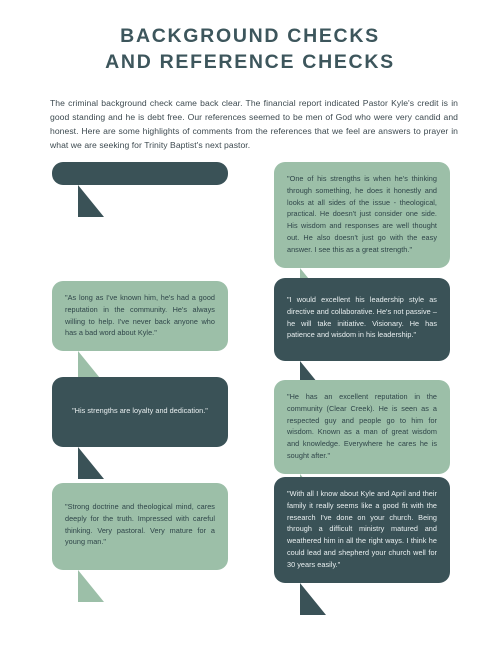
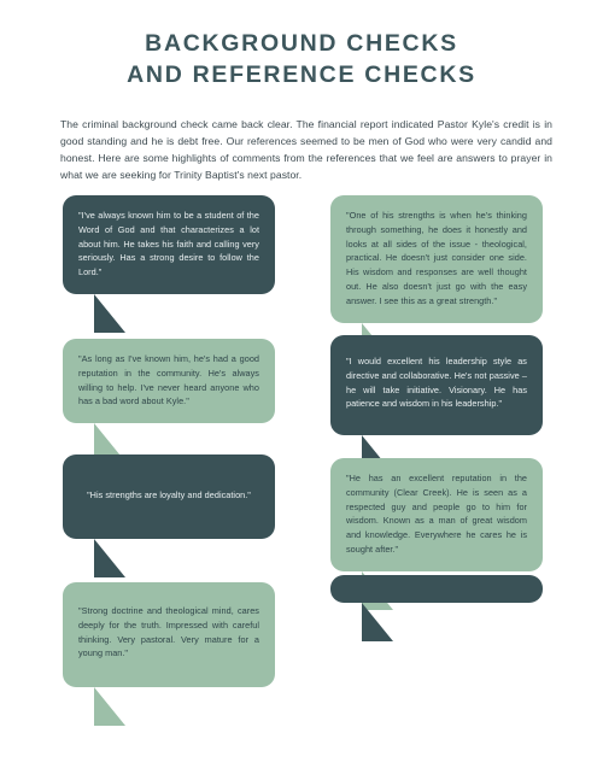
  BACKGROUND CHECKS
  AND REFERENCE CHECKS
  The criminal background check came back clear. The financial report indicated Pastor Kyle's credit is in good standing and he is debt free. Our references seemed to be men of God who were very candid and honest. Here are some highlights of comments from the references that we feel are answers to prayer in what we are seeking for Trinity Baptist's next pastor.
+ "I've always known him to be a student of the Word of God and that characterizes a lot about him. He takes his faith and calling very seriously. Has a strong desire to follow the Lord."
- "As long as I've known him, he's had a good reputation in the community. He's always willing to help. I've never back anyone who has a bad word about Kyle."
+ "As long as I've known him, he's had a good reputation in the community. He's always willing to help. I've never heard anyone who has a bad word about Kyle."
  "His strengths are loyalty and dedication."
  "Strong doctrine and theological mind, cares deeply for the truth. Impressed with careful thinking. Very pastoral. Very mature for a young man."
  "One of his strengths is when he's thinking through something, he does it honestly and looks at all sides of the issue - theological, practical. He doesn't just consider one side. His wisdom and responses are well thought out. He also doesn't just go with the easy answer. I see this as a great strength."
  "I would excellent his leadership style as directive and collaborative. He's not passive – he will take initiative. Visionary. He has patience and wisdom in his leadership."
  "He has an excellent reputation in the community (Clear Creek). He is seen as a respected guy and people go to him for wisdom. Known as a man of great wisdom and knowledge. Everywhere he cares he is sought after."
- "With all I know about Kyle and April and their family it really seems like a good fit with the research I've done on your church. Being through a difficult ministry matured and weathered him in all the right ways. I think he could lead and shepherd your church well for 30 years easily."
